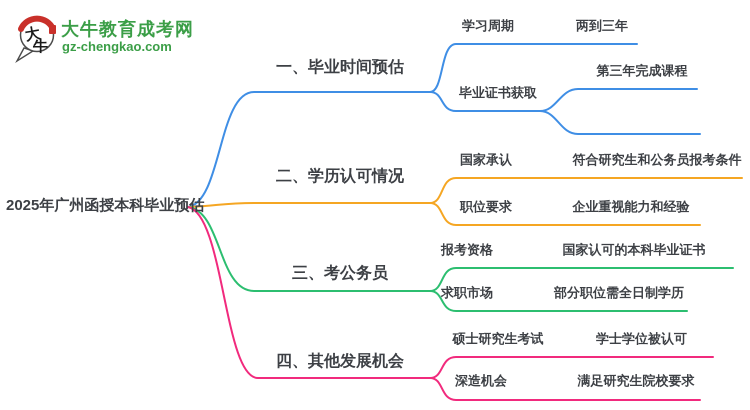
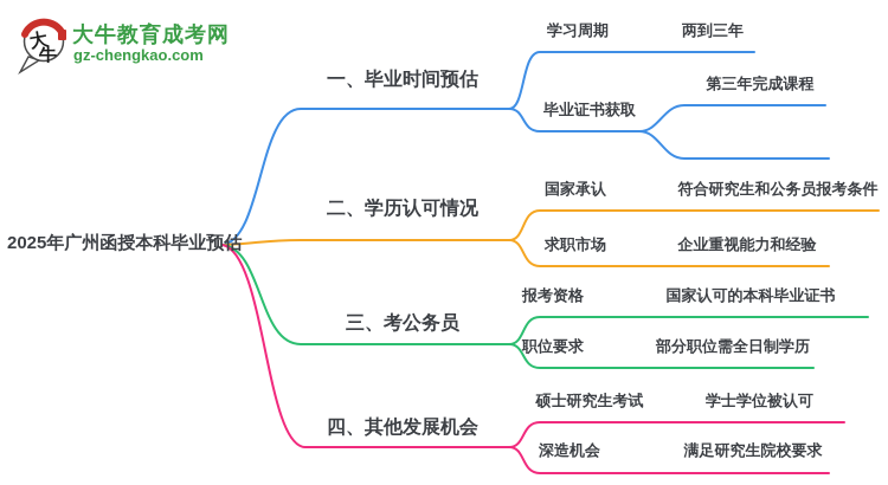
  牛
  大牛教育成考网
  gz-chengkao.com
  2025年广州函授本科毕业预估
  一、毕业时间预估
  二、学历认可情况
  三、考公务员
  四、其他发展机会
  学习周期
  两到三年
  毕业证书获取
  第三年完成课程
  国家承认
  符合研究生和公务员报考条件
- 职位要求
+ 求职市场
  企业重视能力和经验
  报考资格
  国家认可的本科毕业证书
- 求职市场
+ 职位要求
  部分职位需全日制学历
  硕士研究生考试
  学士学位被认可
  深造机会
  满足研究生院校要求
